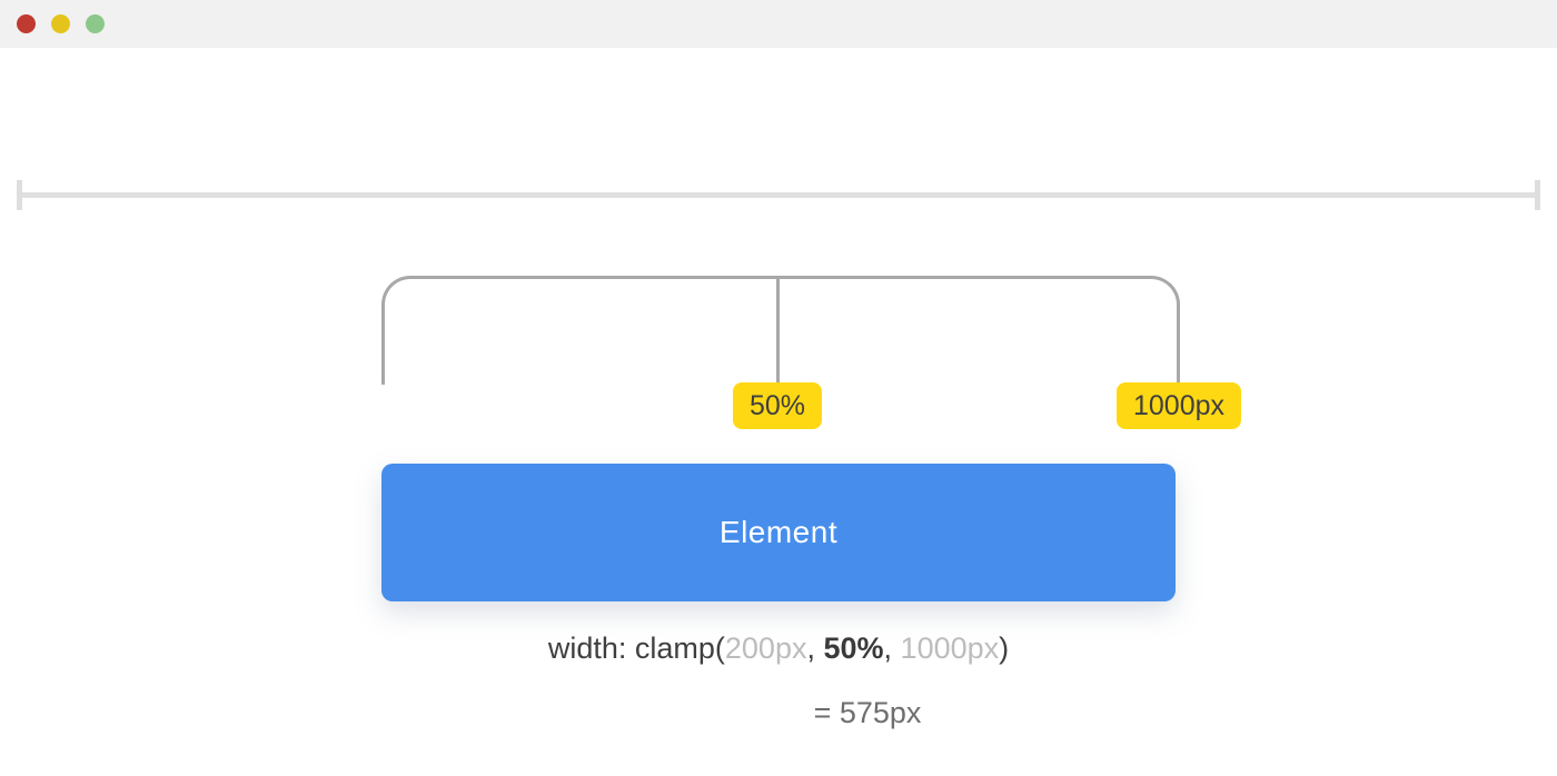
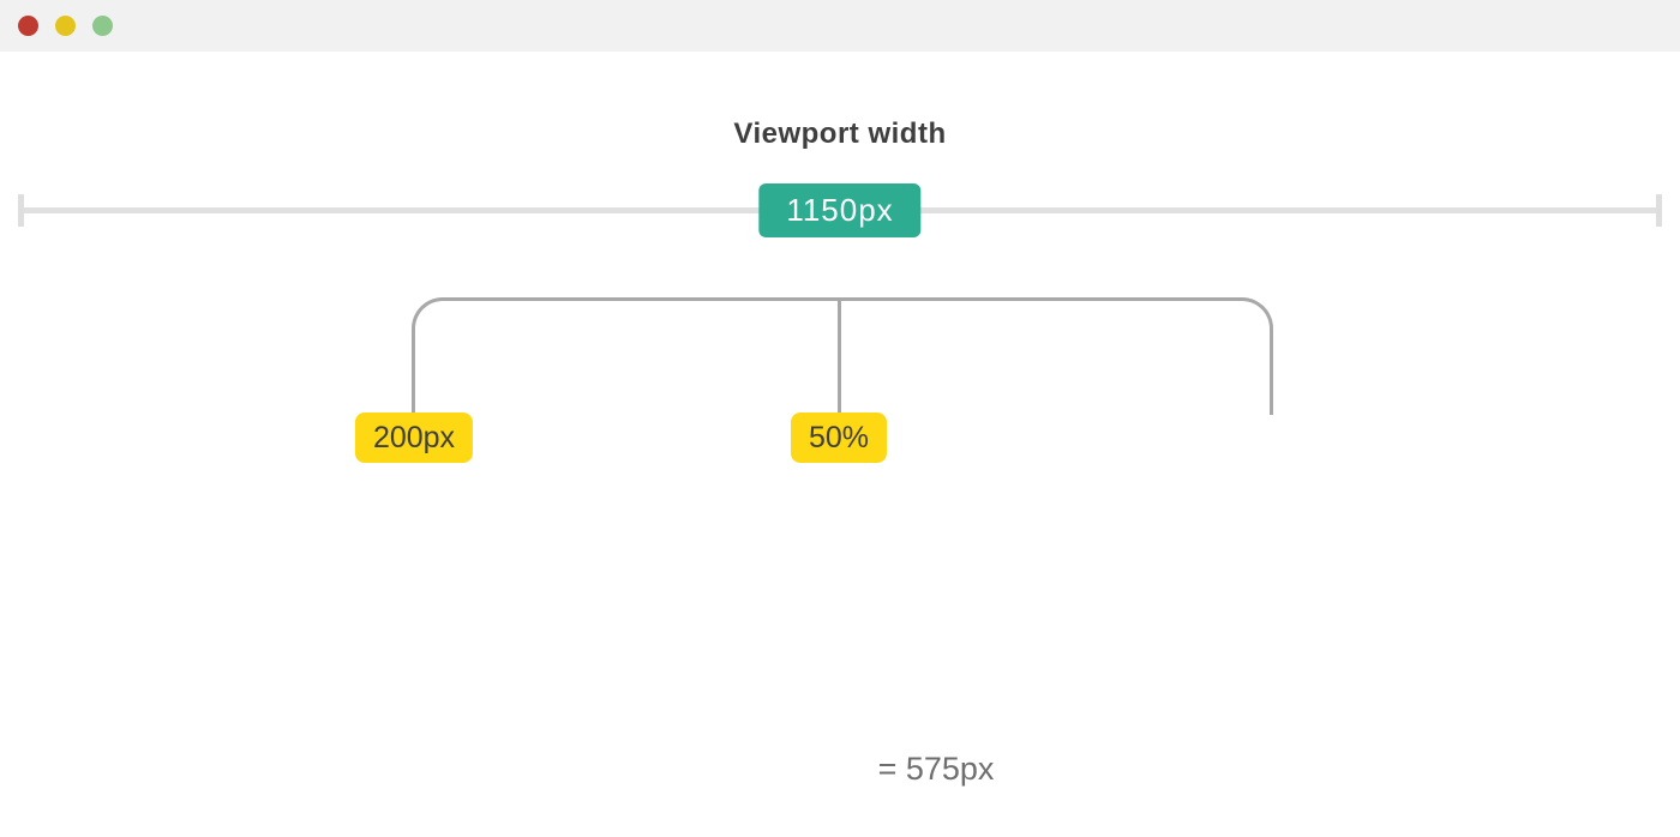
+ Viewport width
+ 1150px
+ 200px
  50%
- 1000px
- Element
- width: clamp(200px, 50%, 1000px)
  = 575px
